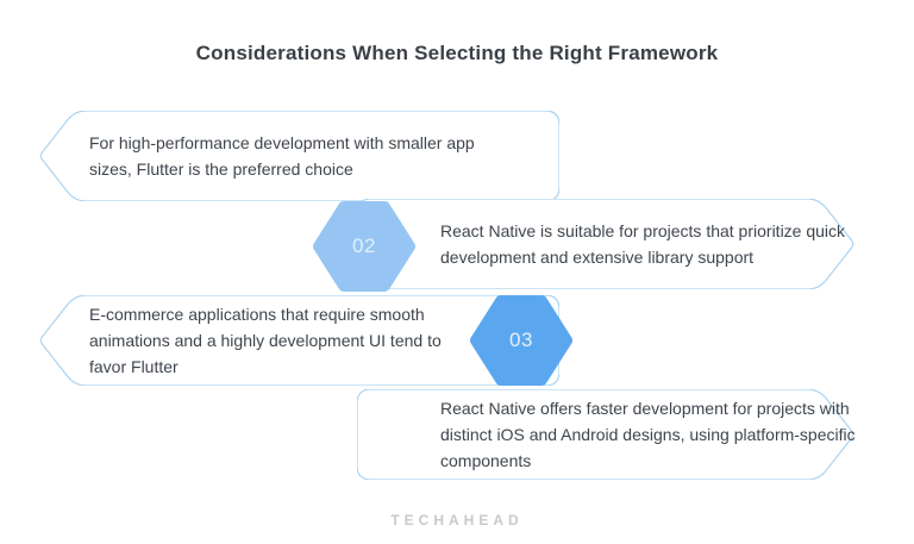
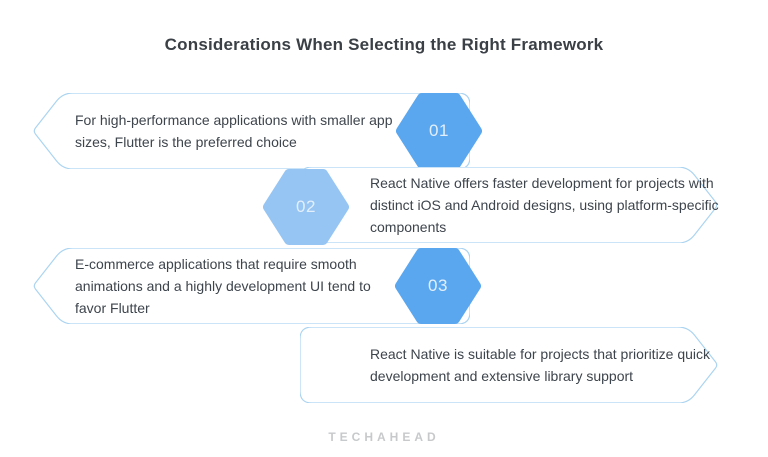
  Considerations When Selecting the Right Framework
- For high-performance development with smaller app sizes, Flutter is the preferred choice
+ For high-performance applications with smaller app sizes, Flutter is the preferred choice
+ 01
- React Native is suitable for projects that prioritize quick development and extensive library support
+ React Native offers faster development for projects with distinct iOS and Android designs, using platform-specific components
  02
  E-commerce applications that require smooth animations and a highly development UI tend to favor Flutter
  03
- React Native offers faster development for projects with distinct iOS and Android designs, using platform-specific components
+ React Native is suitable for projects that prioritize quick development and extensive library support
  TECHAHEAD
